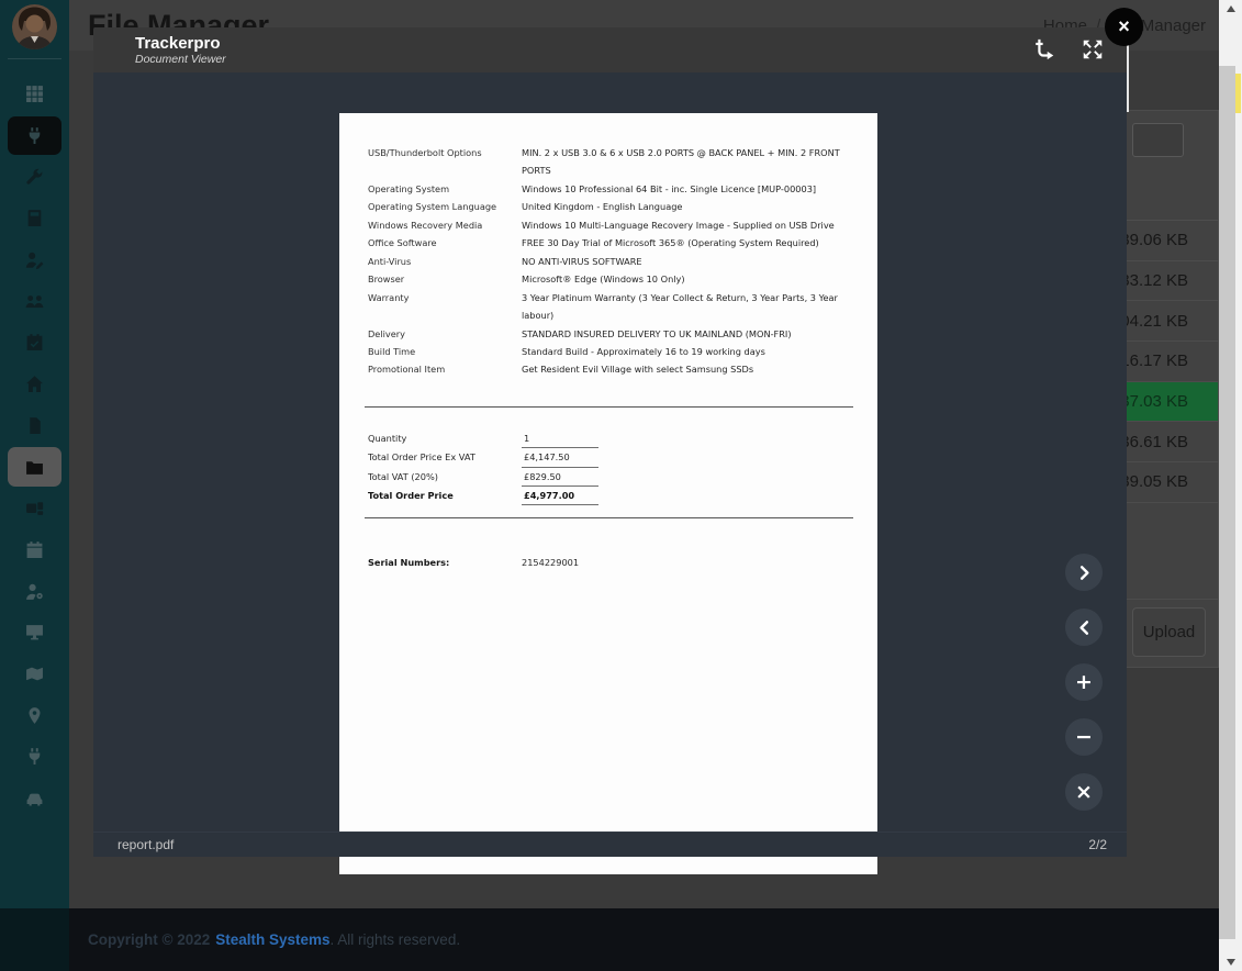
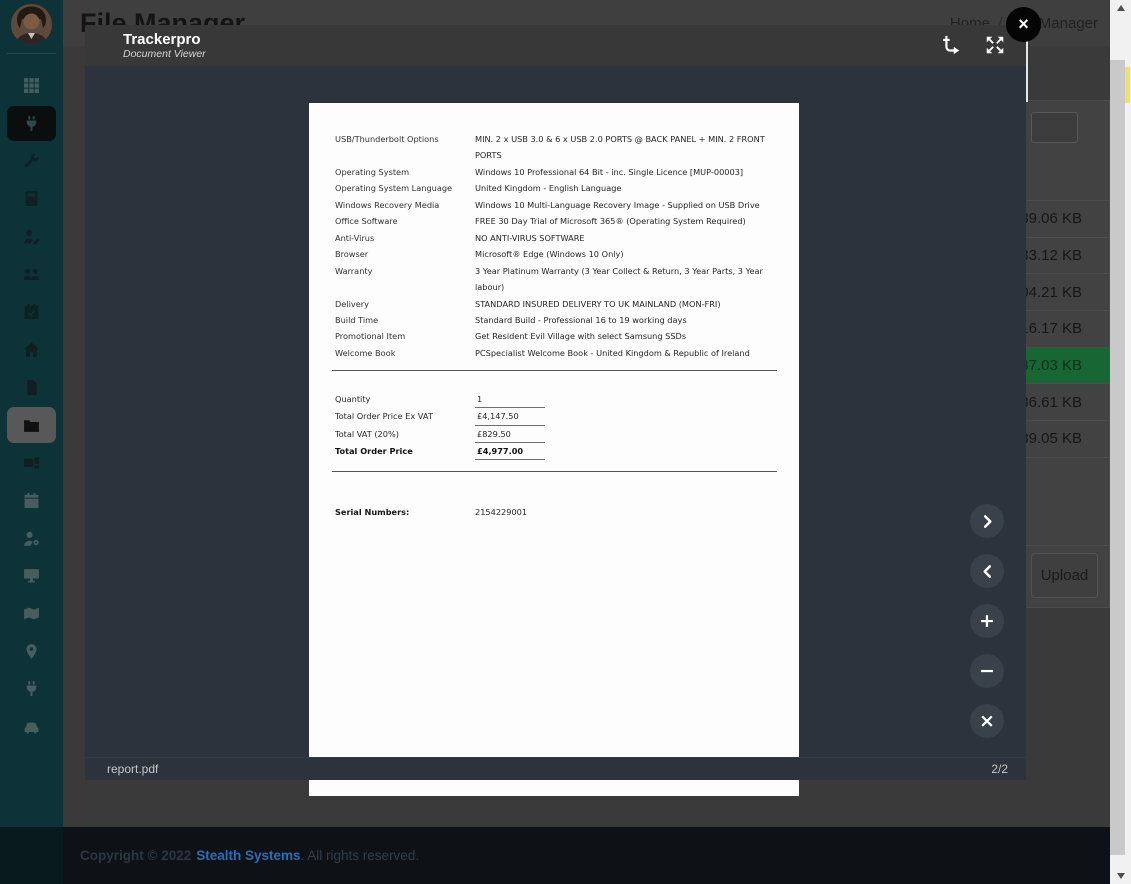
  File Manager
  9.06 KB
  3.12 KB
  4.21 KB
  6.17 KB
  7.03 KB
  6.61 KB
  9.05 KB
  Upload
  Copyright © 2022
  Stealth Systems
  . All rights reserved.
  Trackerpro
  Document Viewer
  USB/Thunderbolt Options
  MIN. 2 x USB 3.0 & 6 x USB 2.0 PORTS @ BACK PANEL + MIN. 2 FRONT PORTS
  Operating System
  Windows 10 Professional 64 Bit - inc. Single Licence [MUP-00003]
  Operating System Language
  United Kingdom - English Language
  Windows Recovery Media
  Windows 10 Multi-Language Recovery Image - Supplied on USB Drive
  Office Software
  FREE 30 Day Trial of Microsoft 365® (Operating System Required)
  Anti-Virus
  NO ANTI-VIRUS SOFTWARE
  Browser
  Microsoft® Edge (Windows 10 Only)
  Warranty
  3 Year Platinum Warranty (3 Year Collect & Return, 3 Year Parts, 3 Year labour)
  Delivery
  STANDARD INSURED DELIVERY TO UK MAINLAND (MON-FRI)
  Build Time
- Standard Build - Approximately 16 to 19 working days
+ Standard Build - Professional 16 to 19 working days
  Promotional Item
  Get Resident Evil Village with select Samsung SSDs
+ Welcome Book
+ PCSpecialist Welcome Book - United Kingdom & Republic of Ireland
  Quantity
  1
  Total Order Price Ex VAT
  £4,147.50
  Total VAT (20%)
  £829.50
  Total Order Price
  £4,977.00
  Serial Numbers:
  2154229001
  +
  −
  ×
  report.pdf
  2/2
  ×
